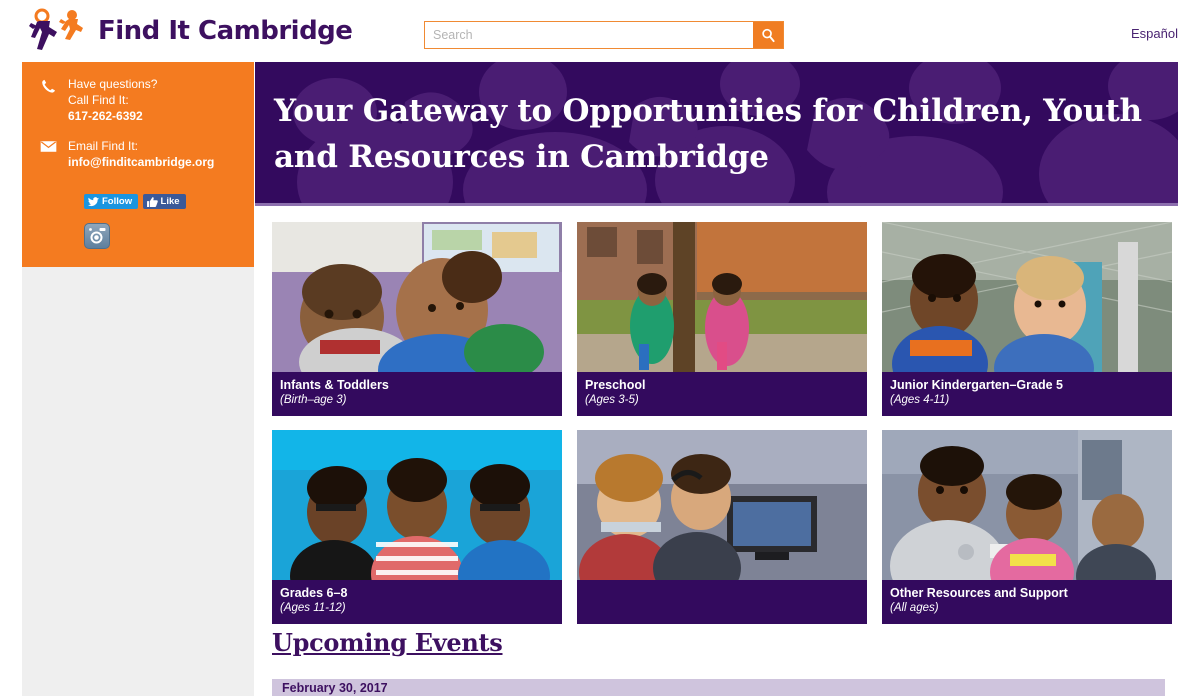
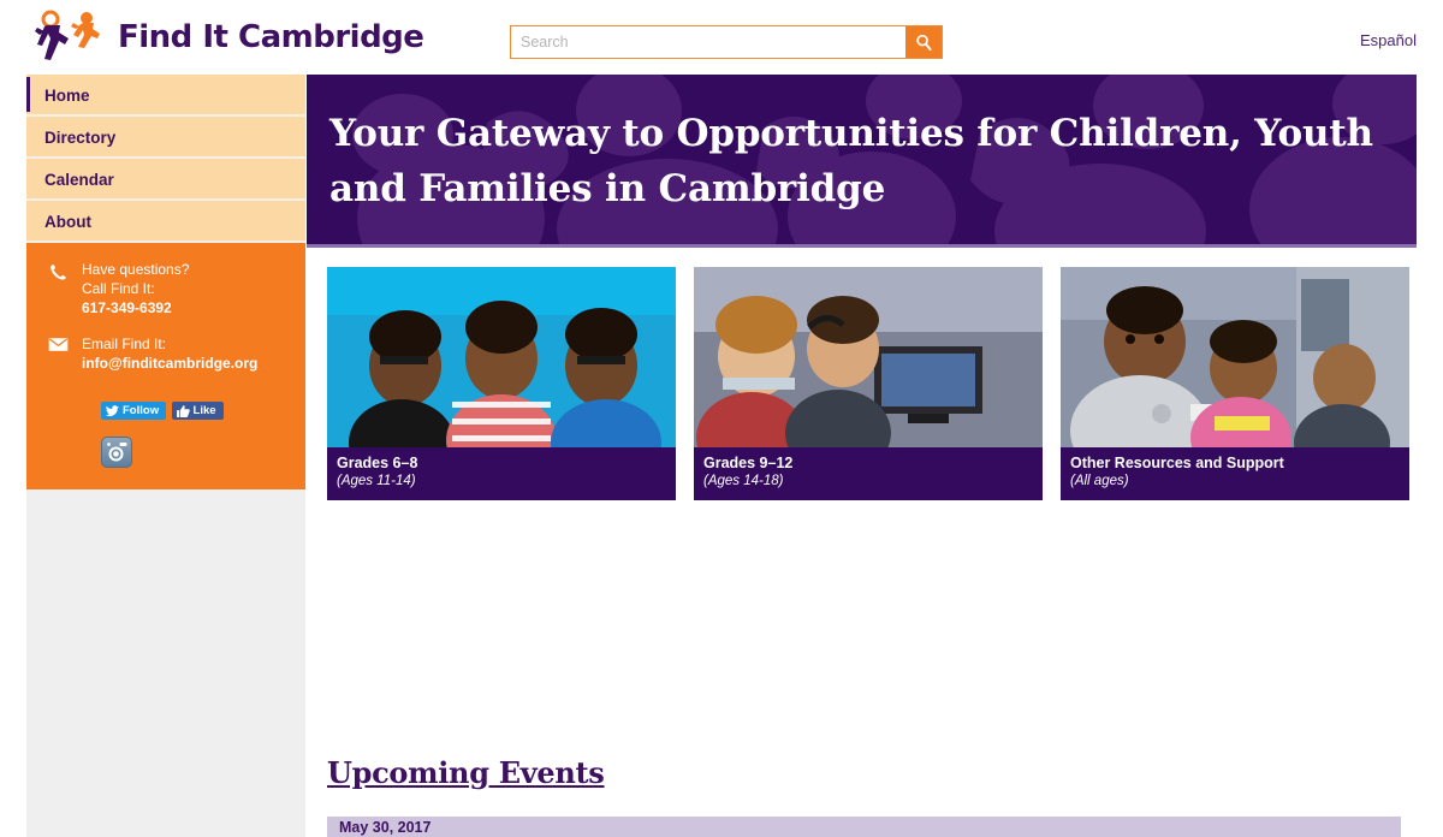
  Find It Cambridge
  Search
  Español
+ Home
+ Directory
+ Calendar
+ About
  Have questions?
  Call Find It:
- 617-262-6392
+ 617-349-6392
  Email Find It:
  info@finditcambridge.org
  Follow
  Like
- Your Gateway to Opportunities for Children, Youth and Resources in Cambridge
+ Your Gateway to Opportunities for Children, Youth and Families in Cambridge
- Infants & Toddlers
- (Birth–age 3)
- Preschool
- (Ages 3-5)
- Junior Kindergarten–Grade 5
- (Ages 4-11)
  Grades 6–8
- (Ages 11-12)
+ (Ages 11-14)
+ Grades 9–12
+ (Ages 14-18)
  Other Resources and Support
  (All ages)
  Upcoming Events
- February 30, 2017
+ May 30, 2017
